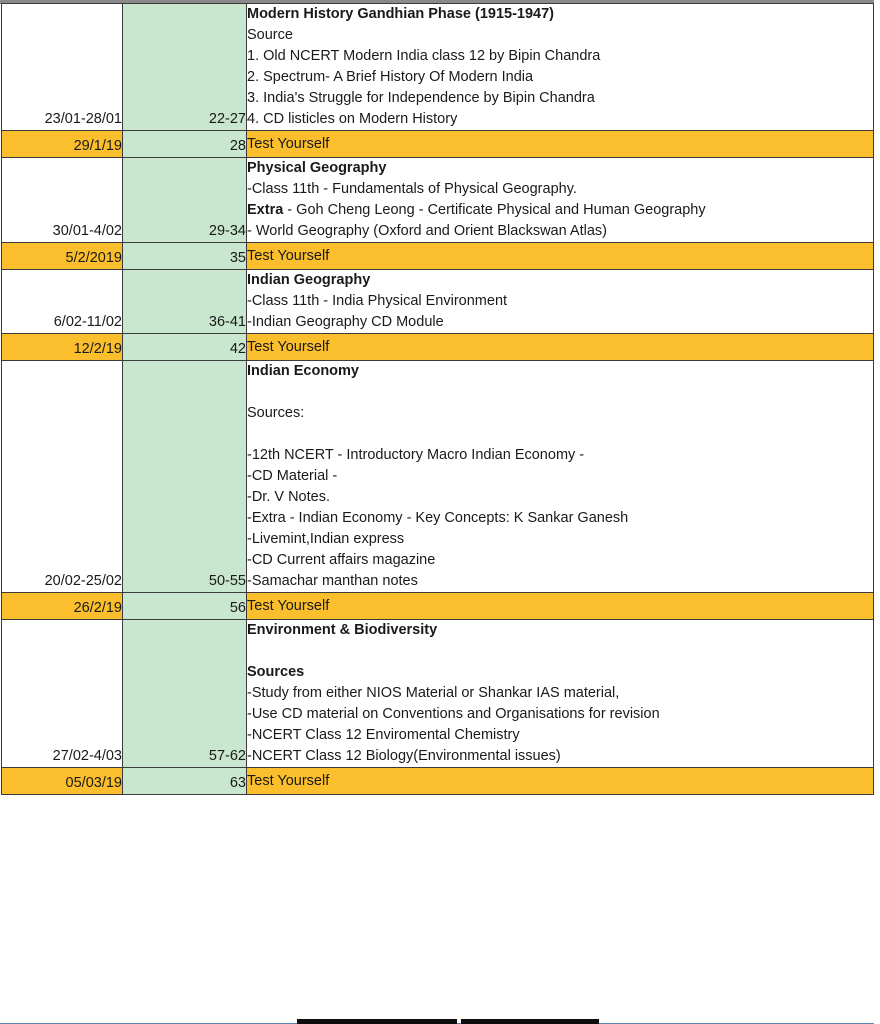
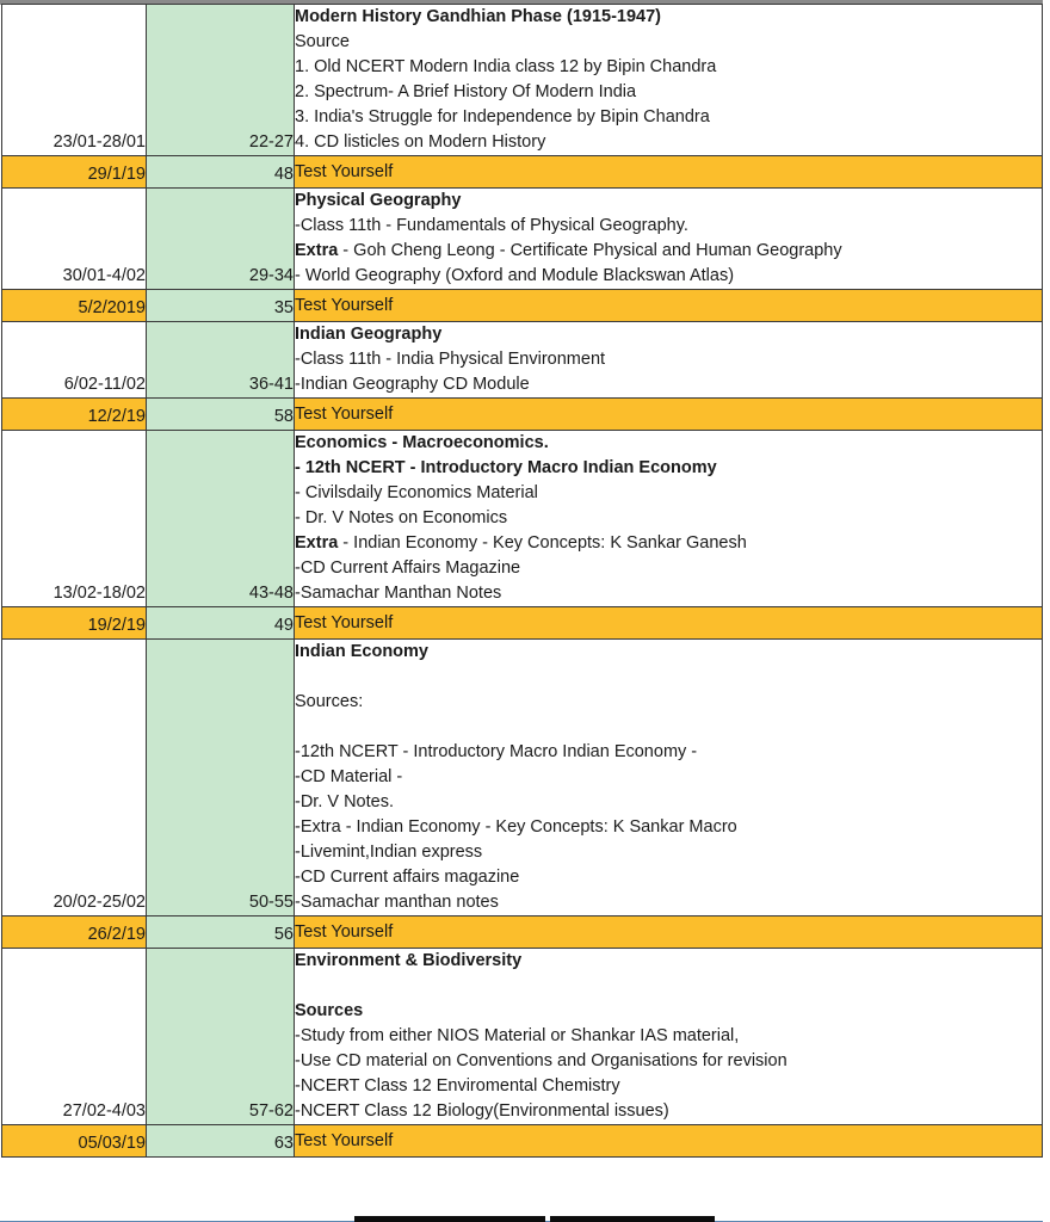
  23/01-28/01	22-27	Modern History Gandhian Phase (1915-1947)Source1. Old NCERT Modern India class 12 by Bipin Chandra2. Spectrum- A Brief History Of Modern India3. India's Struggle for Independence by Bipin Chandra4. CD listicles on Modern History
- 29/1/19	28	Test Yourself
+ 29/1/19	48	Test Yourself
- 30/01-4/02	29-34	Physical Geography-Class 11th - Fundamentals of Physical Geography.Extra - Goh Cheng Leong - Certificate Physical and Human Geography- World Geography (Oxford and Orient Blackswan Atlas)
+ 30/01-4/02	29-34	Physical Geography-Class 11th - Fundamentals of Physical Geography.Extra - Goh Cheng Leong - Certificate Physical and Human Geography- World Geography (Oxford and Module Blackswan Atlas)
  5/2/2019	35	Test Yourself
  6/02-11/02	36-41	Indian Geography-Class 11th - India Physical Environment-Indian Geography CD Module
- 12/2/19	42	Test Yourself
+ 12/2/19	58	Test Yourself
+ 13/02-18/02	43-48	Economics - Macroeconomics.- 12th NCERT - Introductory Macro Indian Economy- Civilsdaily Economics Material- Dr. V Notes on EconomicsExtra - Indian Economy - Key Concepts: K Sankar Ganesh-CD Current Affairs Magazine-Samachar Manthan Notes
+ 19/2/19	49	Test Yourself
- 20/02-25/02	50-55	Indian Economy Sources: -12th NCERT - Introductory Macro Indian Economy --CD Material --Dr. V Notes.-Extra - Indian Economy - Key Concepts: K Sankar Ganesh-Livemint,Indian express-CD Current affairs magazine-Samachar manthan notes
+ 20/02-25/02	50-55	Indian Economy Sources: -12th NCERT - Introductory Macro Indian Economy --CD Material --Dr. V Notes.-Extra - Indian Economy - Key Concepts: K Sankar Macro-Livemint,Indian express-CD Current affairs magazine-Samachar manthan notes
  26/2/19	56	Test Yourself
  27/02-4/03	57-62	Environment & Biodiversity Sources-Study from either NIOS Material or Shankar IAS material,-Use CD material on Conventions and Organisations for revision-NCERT Class 12 Enviromental Chemistry-NCERT Class 12 Biology(Environmental issues)
  05/03/19	63	Test Yourself
